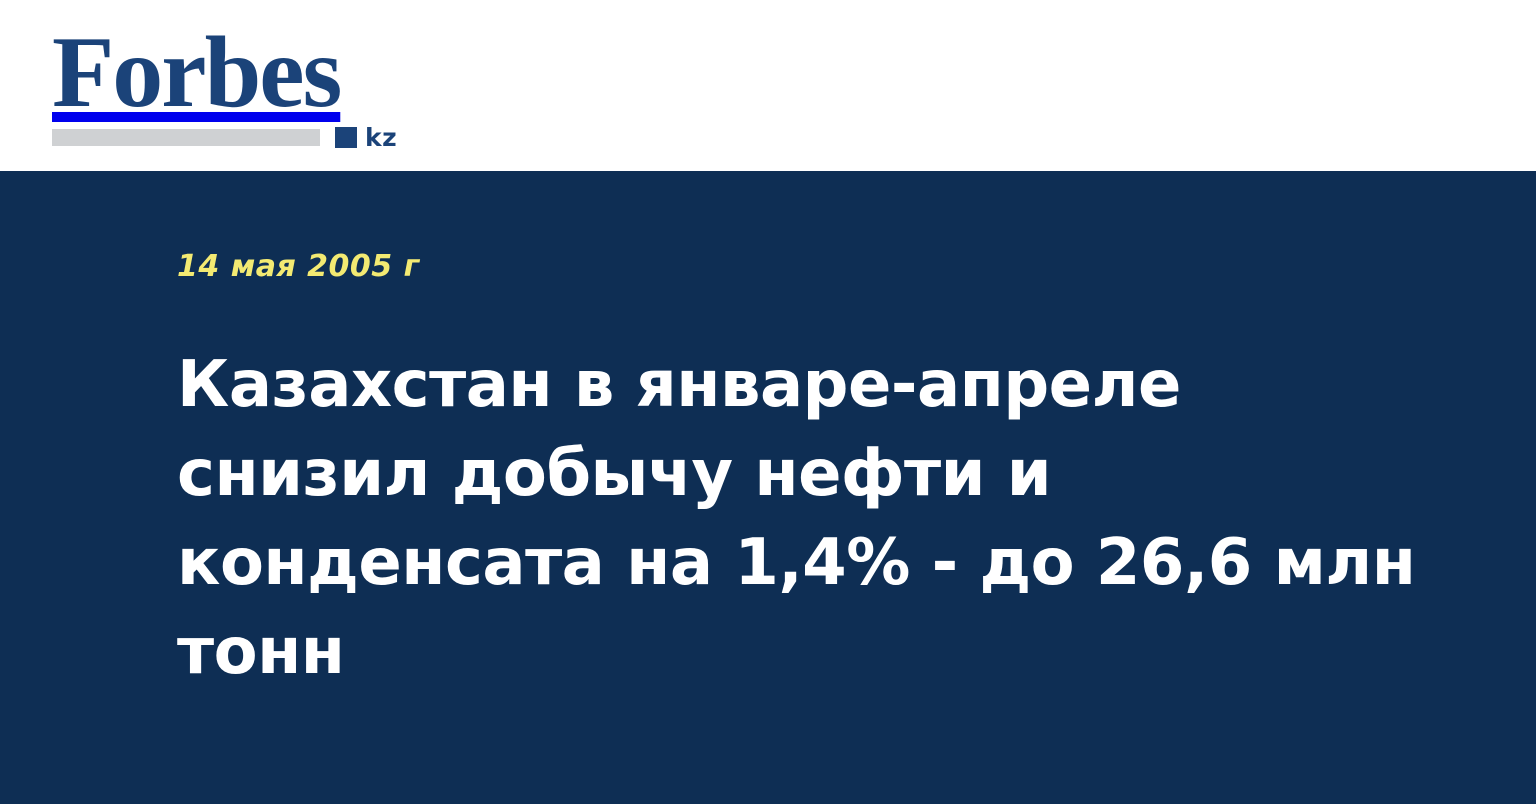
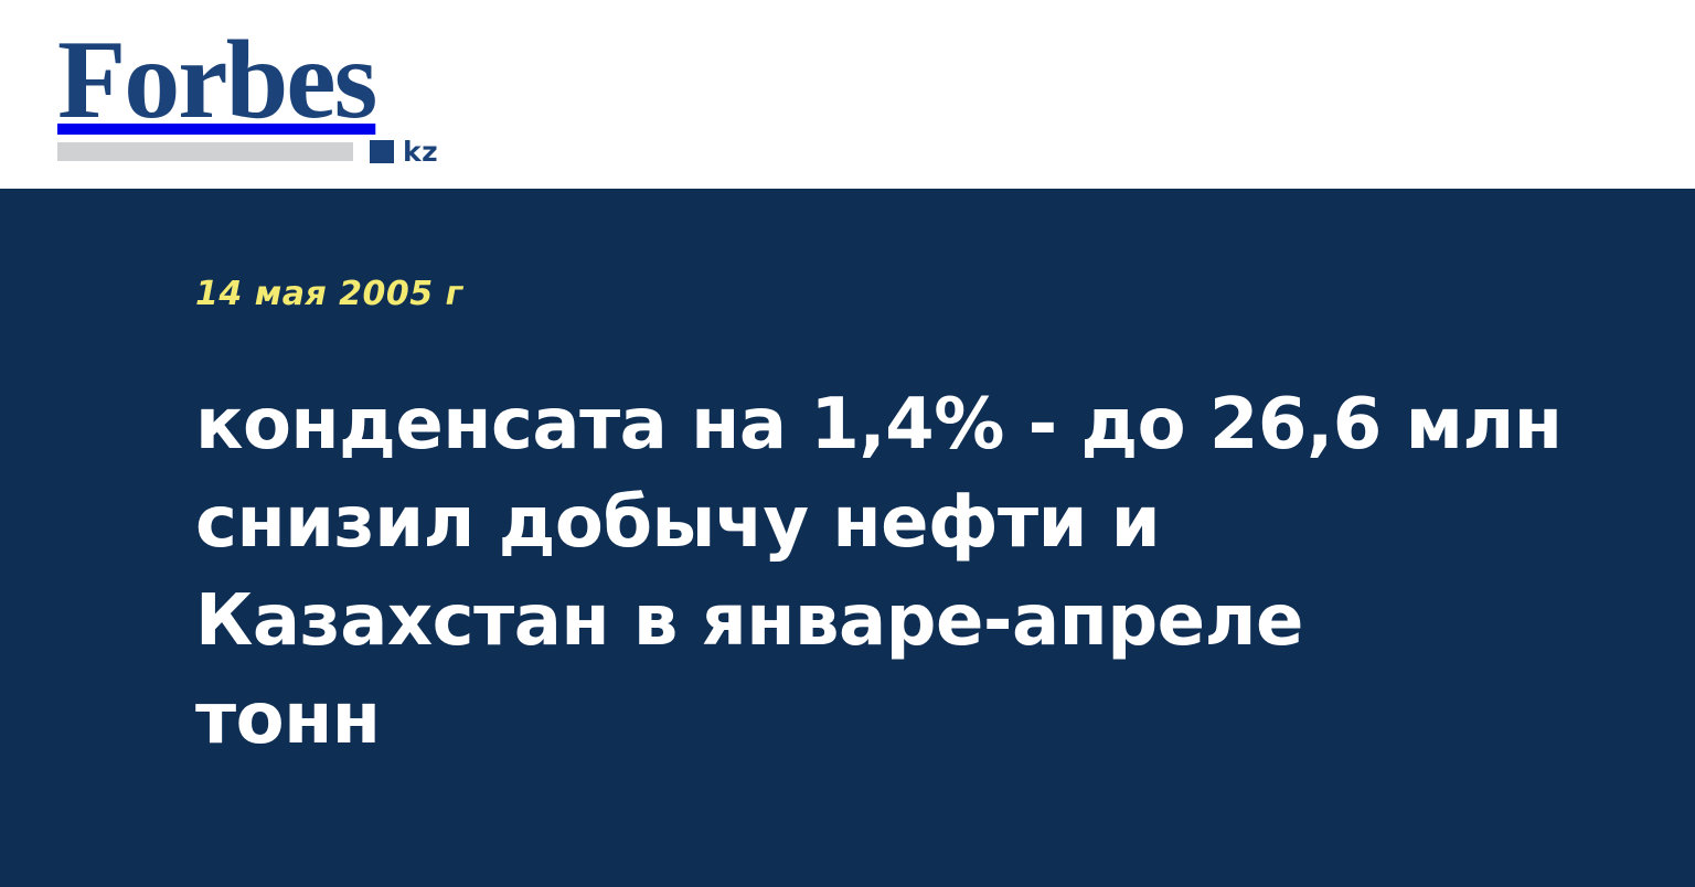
  Forbes
  kz
  14 мая 2005 г
- Казахстан в январе-апреле
+ конденсата на 1,4% - до 26,6 млн
  снизил добычу нефти и
- конденсата на 1,4% - до 26,6 млн
+ Казахстан в январе-апреле
  тонн
